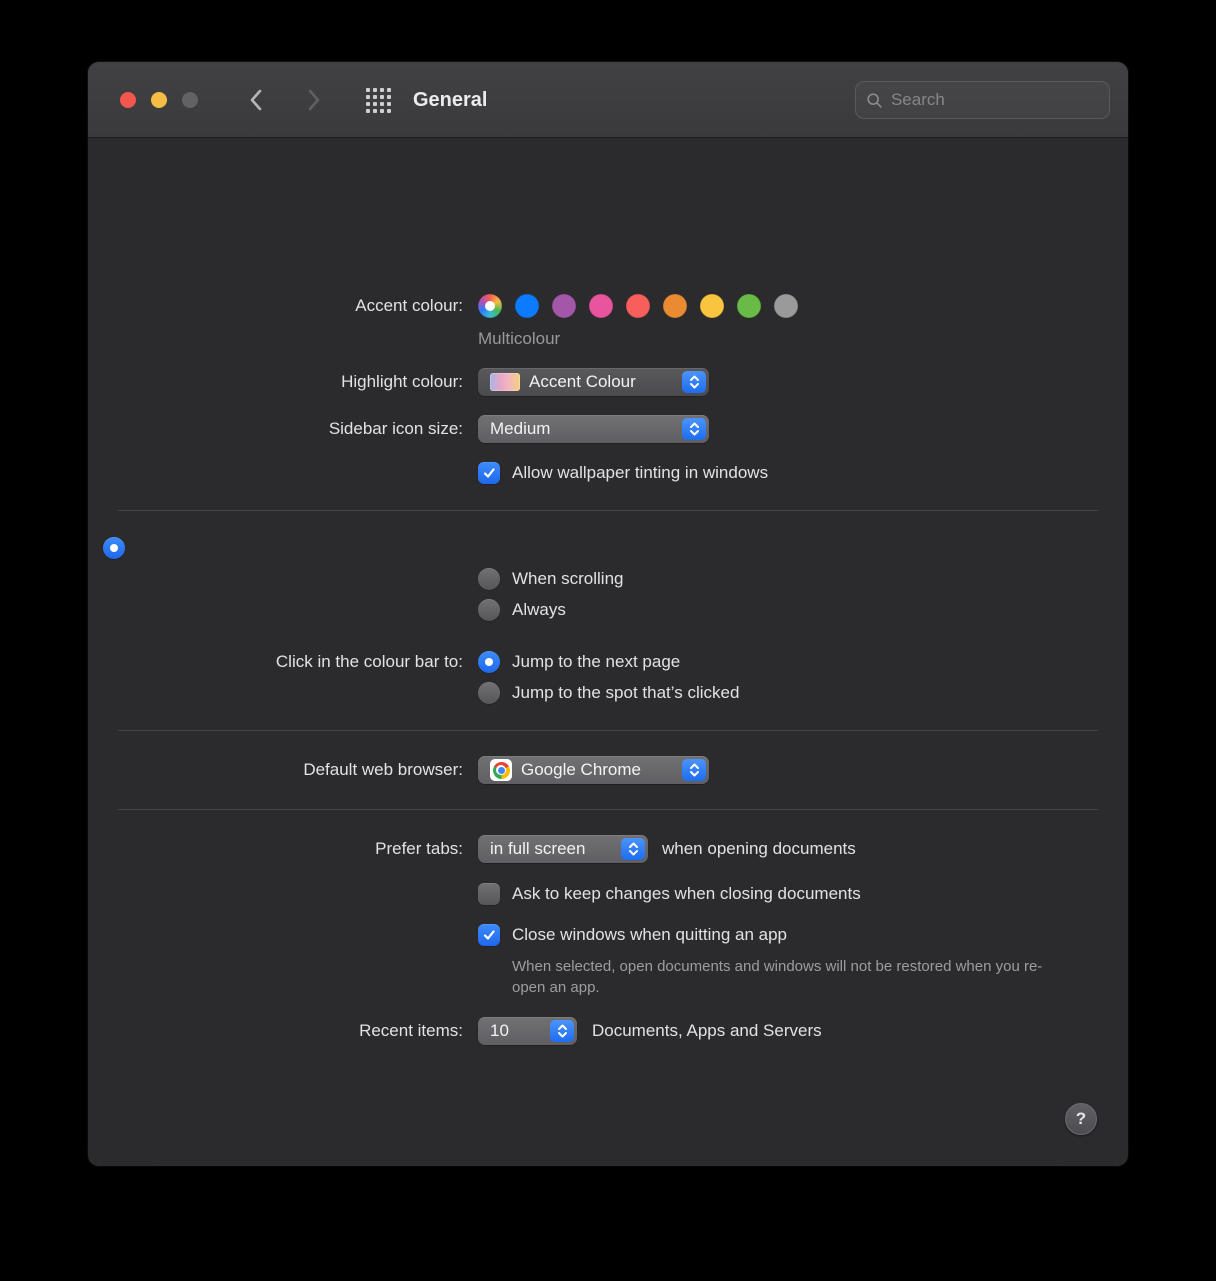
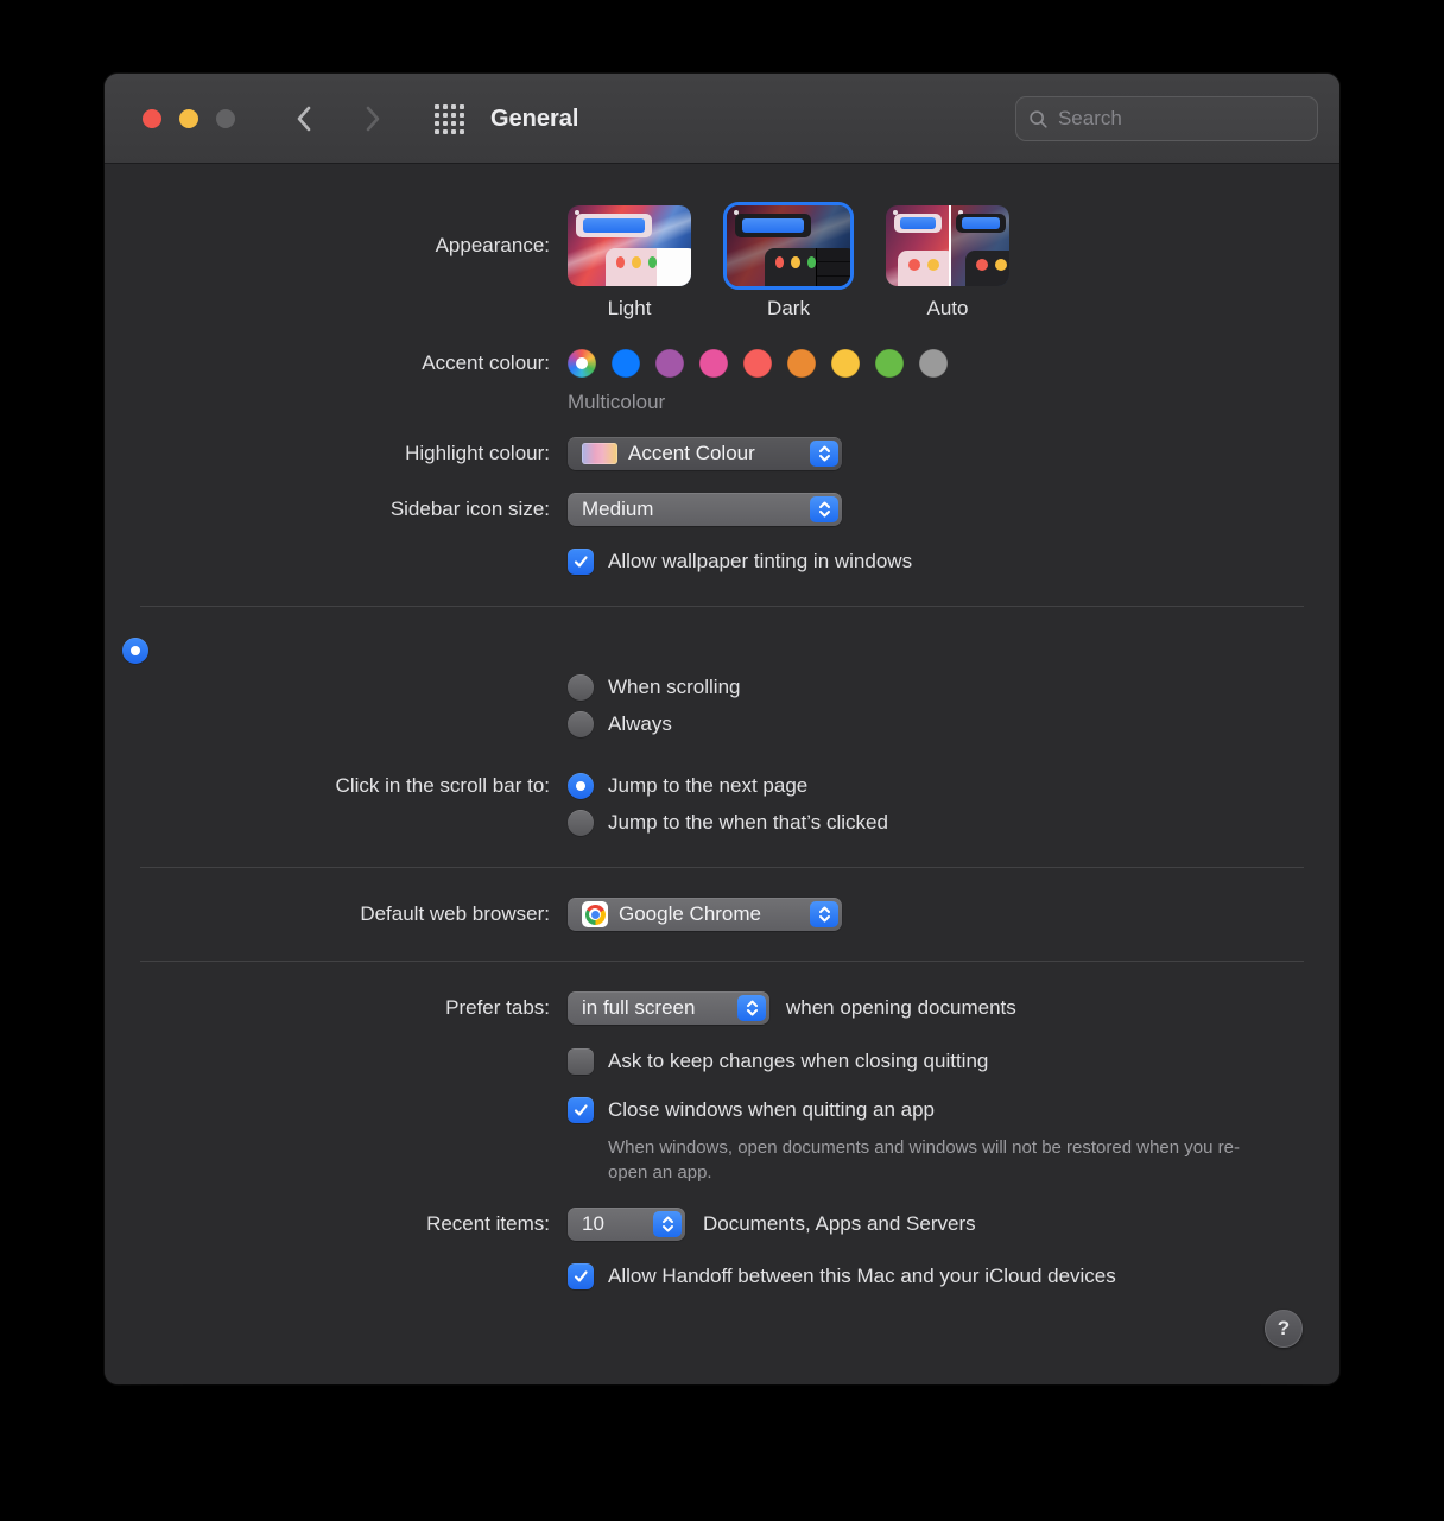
  General
  Search
+ Appearance:
+ Light
+ Dark
+ Auto
  Accent colour:
  Multicolour
  Highlight colour:
  Accent Colour
  Sidebar icon size:
  Medium
  Allow wallpaper tinting in windows
  When scrolling
  Always
- Click in the colour bar to:
+ Click in the scroll bar to:
  Jump to the next page
- Jump to the spot that’s clicked
+ Jump to the when that’s clicked
  Default web browser:
  Google Chrome
  Prefer tabs:
  in full screen
  when opening documents
- Ask to keep changes when closing documents
+ Ask to keep changes when closing quitting
  Close windows when quitting an app
- When selected, open documents and windows will not be restored when you re-open an app.
+ When windows, open documents and windows will not be restored when you re-open an app.
  Recent items:
  10
  Documents, Apps and Servers
+ Allow Handoff between this Mac and your iCloud devices
  ?
